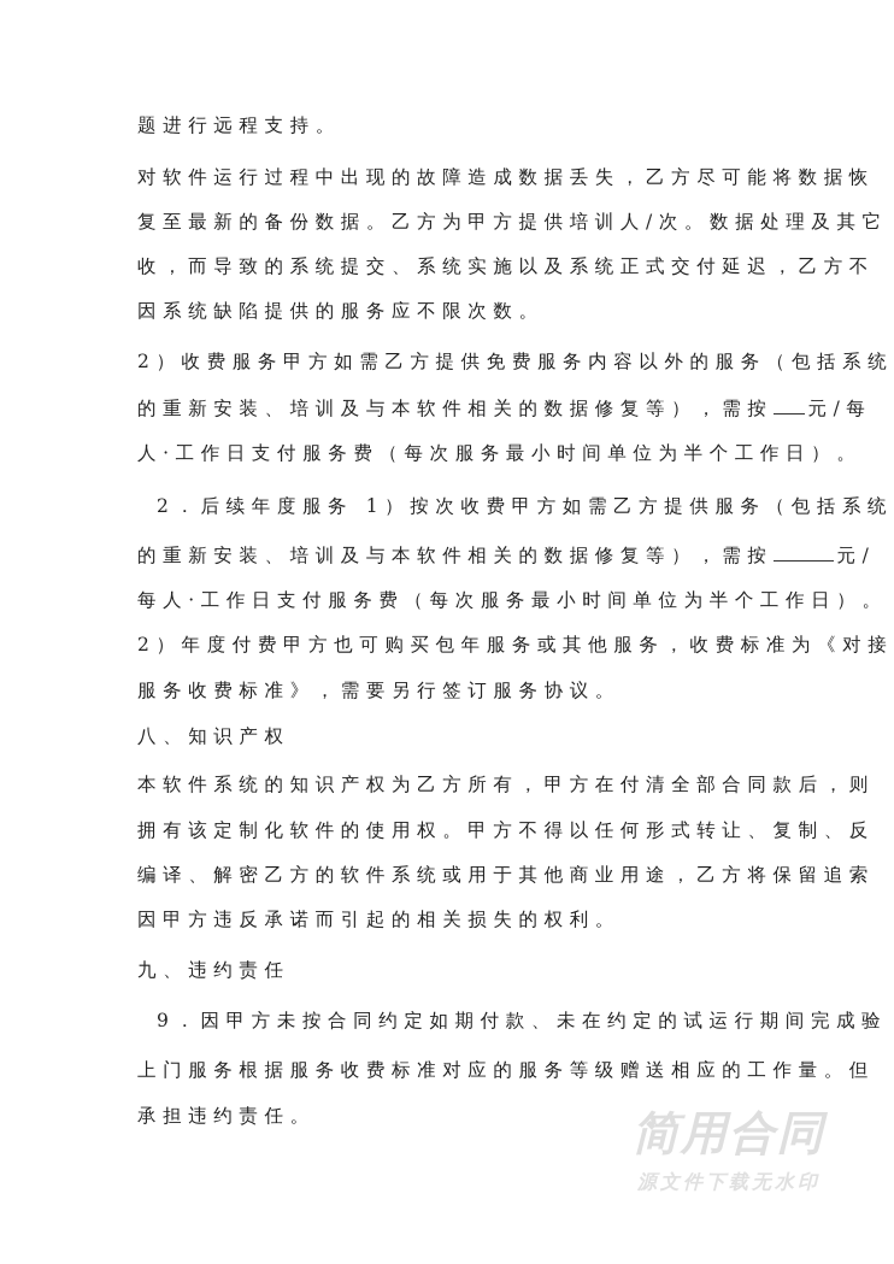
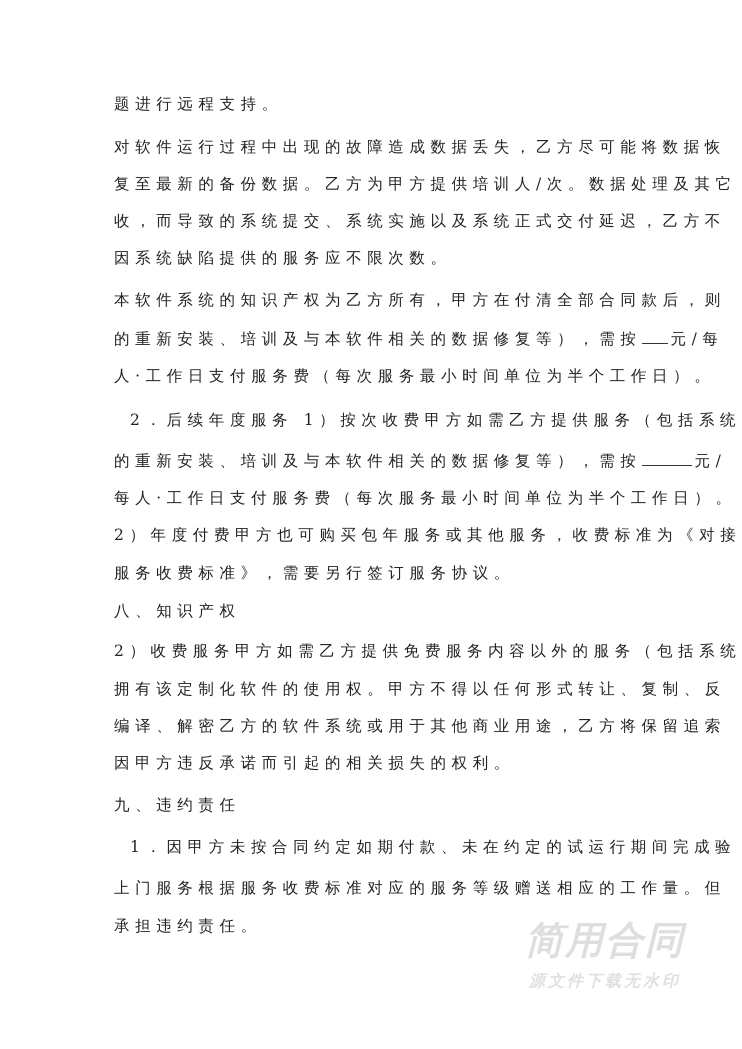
  题进行远程支持。
  对软件运行过程中出现的故障造成数据丢失，乙方尽可能将数据恢
  复至最新的备份数据。乙方为甲方提供培训人/次。数据处理及其它
  收，而导致的系统提交、系统实施以及系统正式交付延迟，乙方不
  因系统缺陷提供的服务应不限次数。
- 2）收费服务甲方如需乙方提供免费服务内容以外的服务（包括系统
+ 本软件系统的知识产权为乙方所有，甲方在付清全部合同款后，则
  的重新安装、培训及与本软件相关的数据修复等），需按 元/每
  人·工作日支付服务费（每次服务最小时间单位为半个工作日）。
  2．后续年度服务 1）按次收费甲方如需乙方提供服务（包括系统
  的重新安装、培训及与本软件相关的数据修复等），需按 元/
  每人·工作日支付服务费（每次服务最小时间单位为半个工作日）。
  2）年度付费甲方也可购买包年服务或其他服务，收费标准为《对接
  服务收费标准》，需要另行签订服务协议。
  八、知识产权
- 本软件系统的知识产权为乙方所有，甲方在付清全部合同款后，则
+ 2）收费服务甲方如需乙方提供免费服务内容以外的服务（包括系统
  拥有该定制化软件的使用权。甲方不得以任何形式转让、复制、反
  编译、解密乙方的软件系统或用于其他商业用途，乙方将保留追索
  因甲方违反承诺而引起的相关损失的权利。
  九、违约责任
- 9．因甲方未按合同约定如期付款、未在约定的试运行期间完成验
+ 1．因甲方未按合同约定如期付款、未在约定的试运行期间完成验
  上门服务根据服务收费标准对应的服务等级赠送相应的工作量。但
  承担违约责任。
  简用合同
  源文件下载无水印
